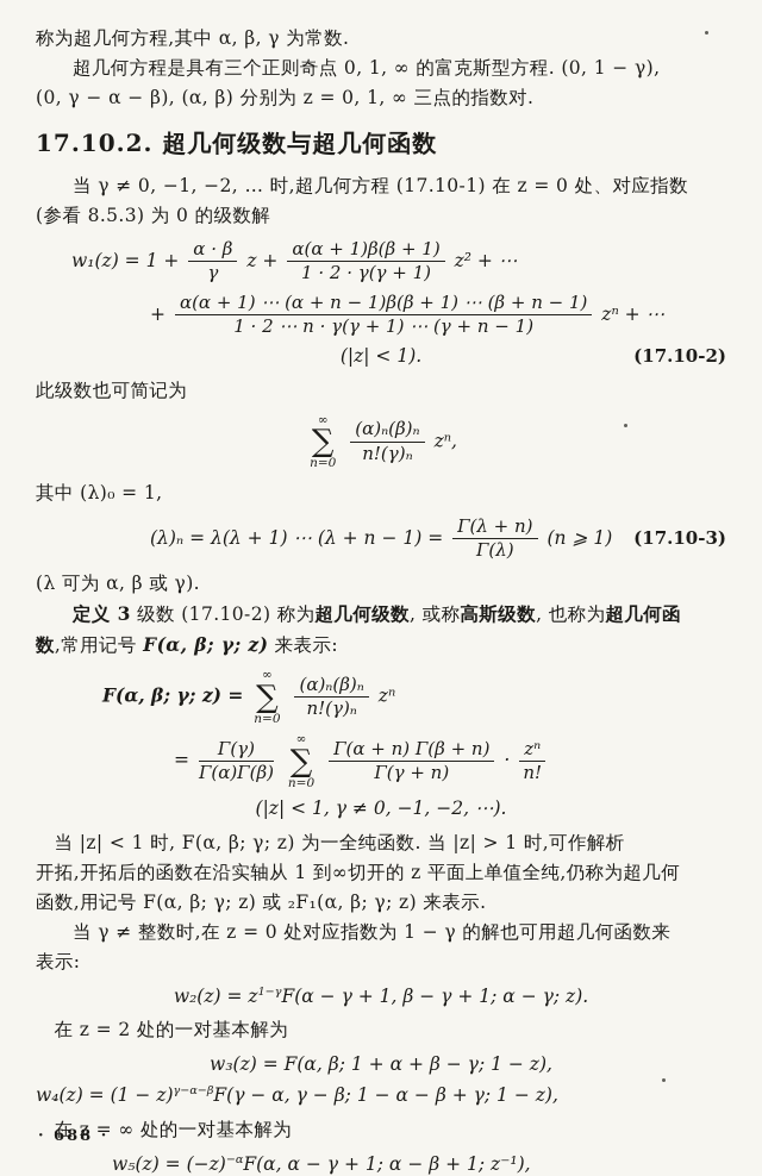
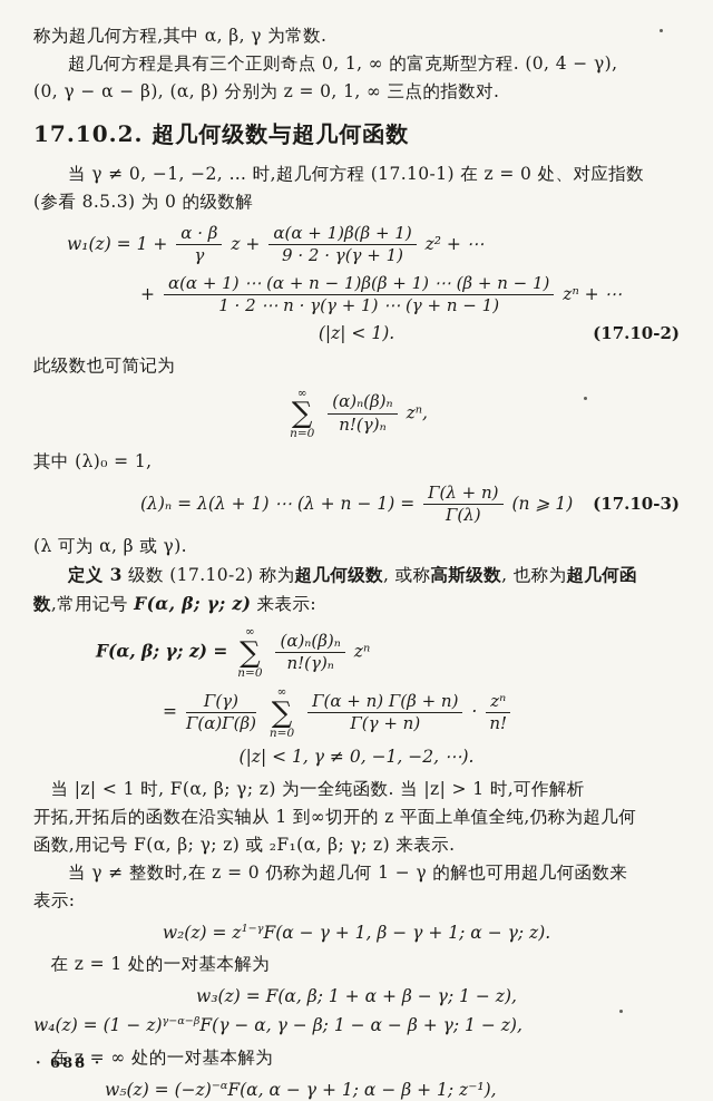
  称为超几何方程,其中 α, β, γ 为常数.
- 超几何方程是具有三个正则奇点 0, 1, ∞ 的富克斯型方程. (0, 1 − γ),
+ 超几何方程是具有三个正则奇点 0, 1, ∞ 的富克斯型方程. (0, 4 − γ),
  (0, γ − α − β), (α, β) 分别为 z = 0, 1, ∞ 三点的指数对.
  17.10.2. 超几何级数与超几何函数
  当 γ ≠ 0, −1, −2, … 时,超几何方程 (17.10-1) 在 z = 0 处、对应指数
  (参看 8.5.3) 为 0 的级数解
  w₁(z) = 1 +
  α · β
  γ
  z +
  α(α + 1)β(β + 1)
- 1 · 2 · γ(γ + 1)
+ 9 · 2 · γ(γ + 1)
  z² + ⋯
  +
  α(α + 1) ⋯ (α + n − 1)β(β + 1) ⋯ (β + n − 1)
  1 · 2 ⋯ n · γ(γ + 1) ⋯ (γ + n − 1)
  zⁿ + ⋯
  (|z| < 1).
  (17.10-2)
  此级数也可简记为
  ∞
  ∑
  n=0
  (α)ₙ(β)ₙ
  n!(γ)ₙ
  zⁿ,
  其中 (λ)₀ = 1,
  (λ)ₙ = λ(λ + 1) ⋯ (λ + n − 1) =
  Γ(λ + n)
  Γ(λ)
  (n ⩾ 1)
  (17.10-3)
  (λ 可为 α, β 或 γ).
  定义 3 级数 (17.10-2) 称为超几何级数, 或称高斯级数, 也称为超几何函
  数,常用记号 F(α, β; γ; z) 来表示:
  F(α, β; γ; z) =
  ∞
  ∑
  n=0
  (α)ₙ(β)ₙ
  n!(γ)ₙ
  zⁿ
  =
  Γ(γ)
  Γ(α)Γ(β)
  ∞
  ∑
  n=0
  Γ(α + n) Γ(β + n)
  Γ(γ + n)
  ·
  zⁿ
  n!
  (|z| < 1, γ ≠ 0, −1, −2, ⋯).
  当 |z| < 1 时, F(α, β; γ; z) 为一全纯函数. 当 |z| > 1 时,可作解析
  开拓,开拓后的函数在沿实轴从 1 到∞切开的 z 平面上单值全纯,仍称为超几何
  函数,用记号 F(α, β; γ; z) 或 ₂F₁(α, β; γ; z) 来表示.
- 当 γ ≠ 整数时,在 z = 0 处对应指数为 1 − γ 的解也可用超几何函数来
+ 当 γ ≠ 整数时,在 z = 0 仍称为超几何 1 − γ 的解也可用超几何函数来
  表示:
  w₂(z) = z1−γF(α − γ + 1, β − γ + 1; α − γ; z).
- 在 z = 2 处的一对基本解为
+ 在 z = 1 处的一对基本解为
  w₃(z) = F(α, β; 1 + α + β − γ; 1 − z),
  w₄(z) = (1 − z)γ−α−βF(γ − α, γ − β; 1 − α − β + γ; 1 − z),
  在 z = ∞ 处的一对基本解为
  w₅(z) = (−z)−αF(α, α − γ + 1; α − β + 1; z⁻¹),
  · 688 ·
